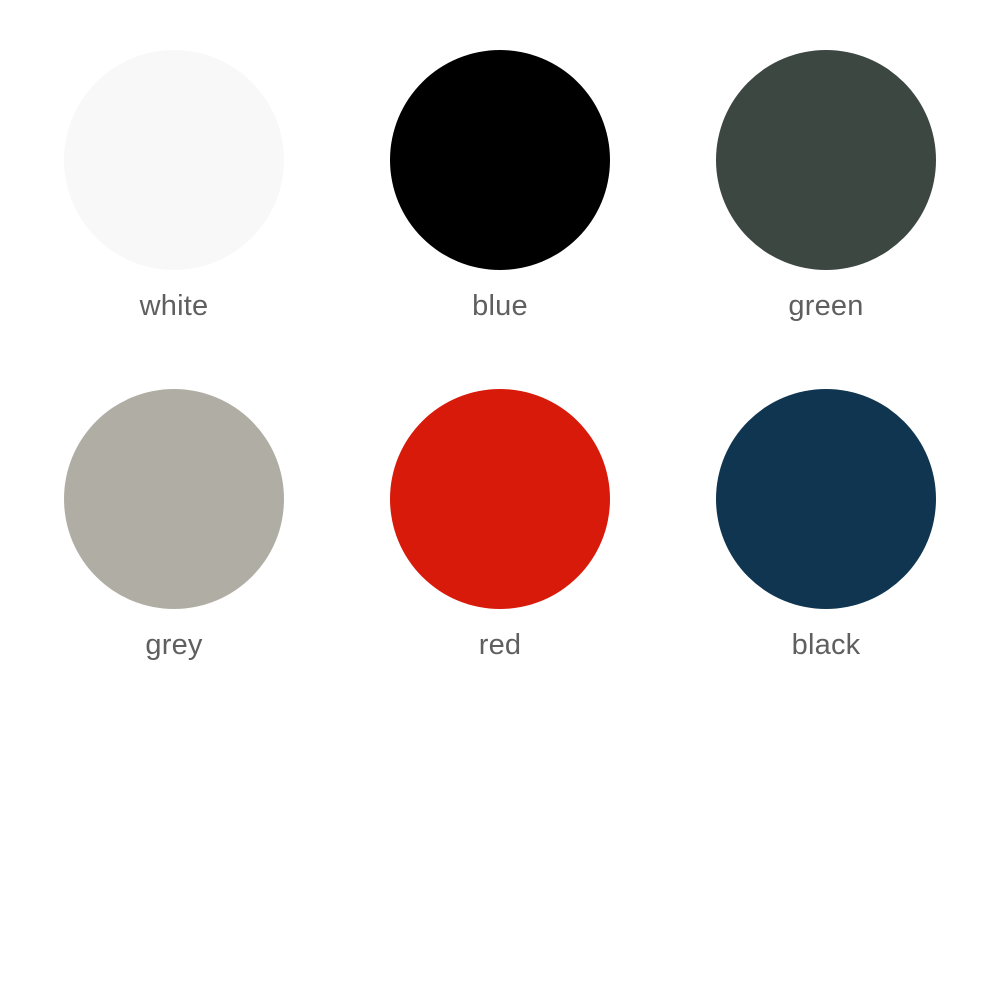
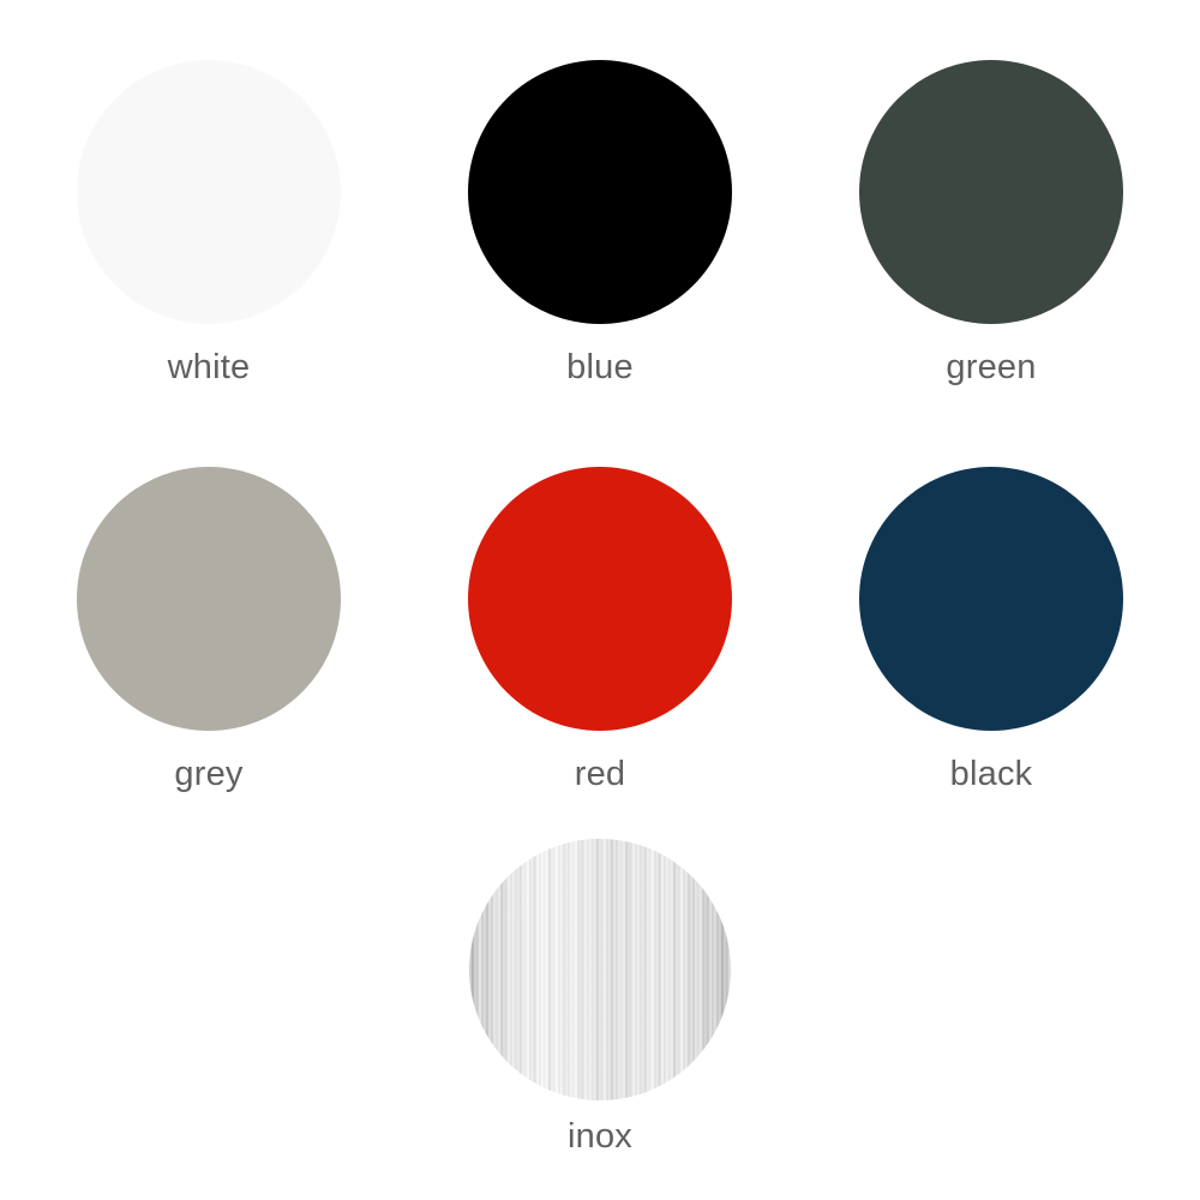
  white
  blue
  green
  grey
  red
  black
+ inox
